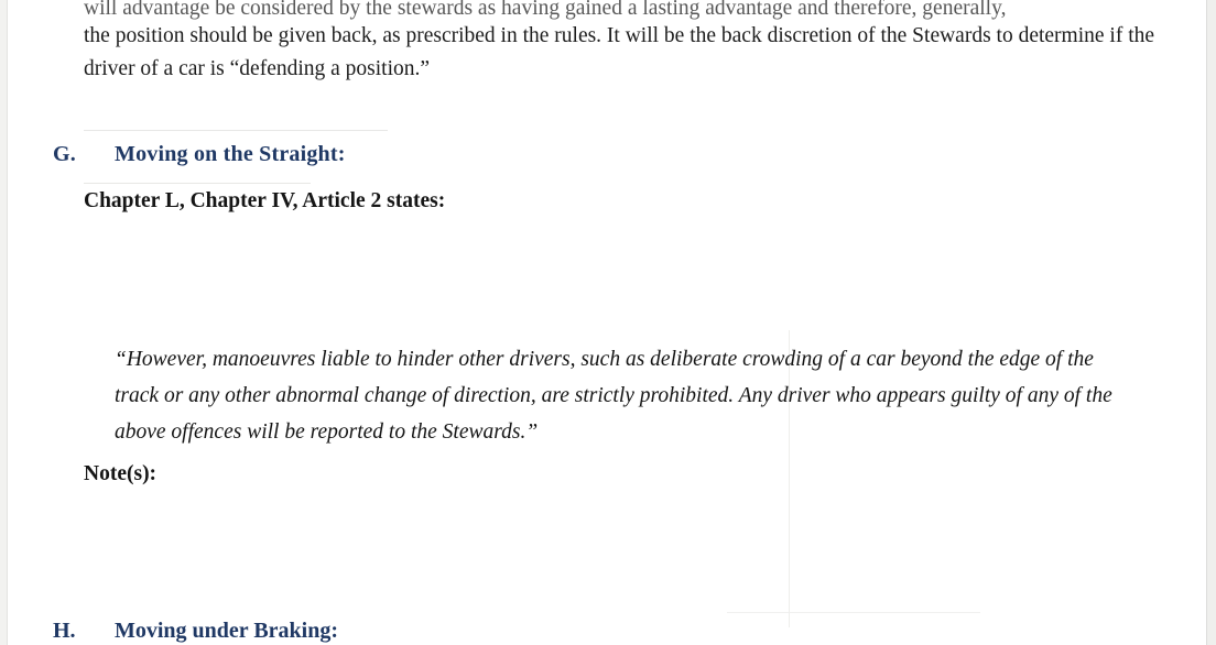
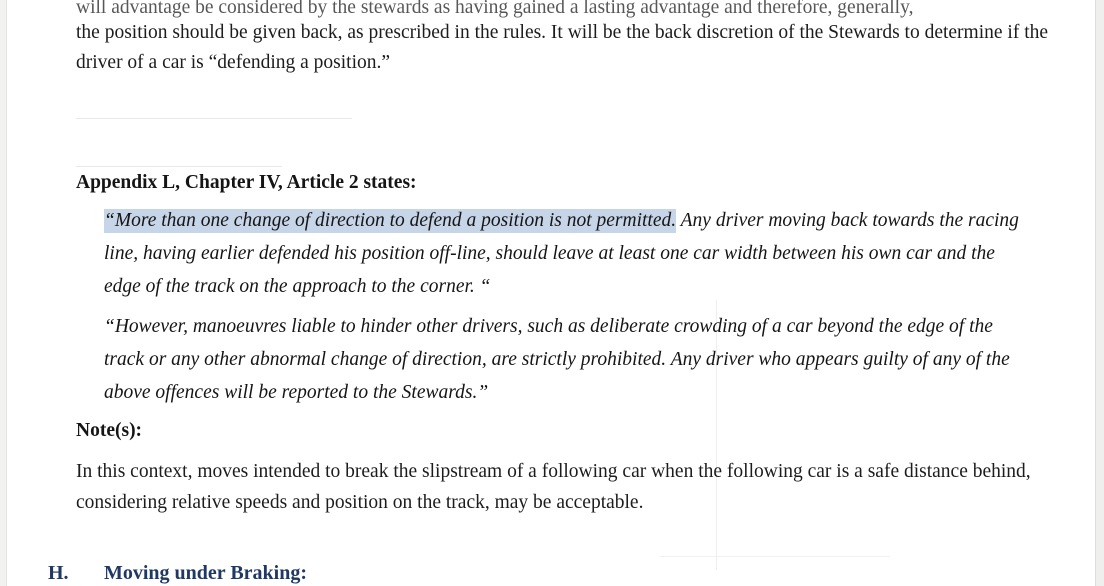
  will advantage be considered by the stewards as having gained a lasting advantage and therefore, generally,
  the position should be given back, as prescribed in the rules. It will be the back discretion of the Stewards to determine if the driver of a car is “defending a position.”
- G. Moving on the Straight:
- Chapter L, Chapter IV, Article 2 states:
+ Appendix L, Chapter IV, Article 2 states:
+ “More than one change of direction to defend a position is not permitted. Any driver moving back towards the racing line, having earlier defended his position off-line, should leave at least one car width between his own car and the edge of the track on the approach to the corner. “
  “However, manoeuvres liable to hinder other drivers, such as deliberate crowding of a car beyond the edge of the track or any other abnormal change of direction, are strictly prohibited. Any driver who appears guilty of any of the above offences will be reported to the Stewards.”
  Note(s):
+ In this context, moves intended to break the slipstream of a following car when the following car is a safe distance behind, considering relative speeds and position on the track, may be acceptable.
  H. Moving under Braking:
